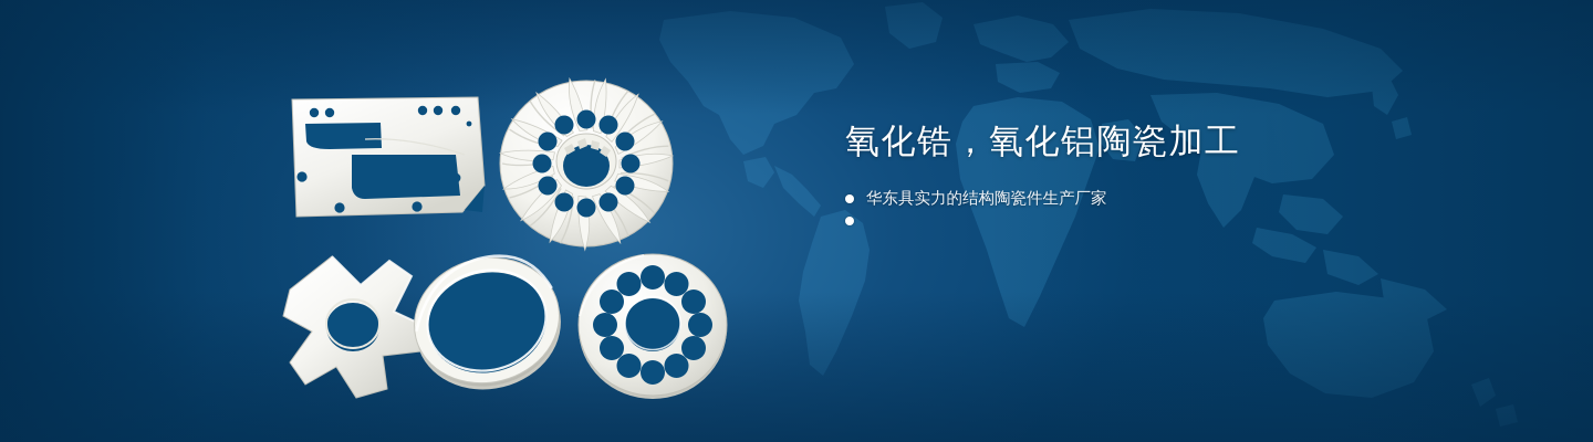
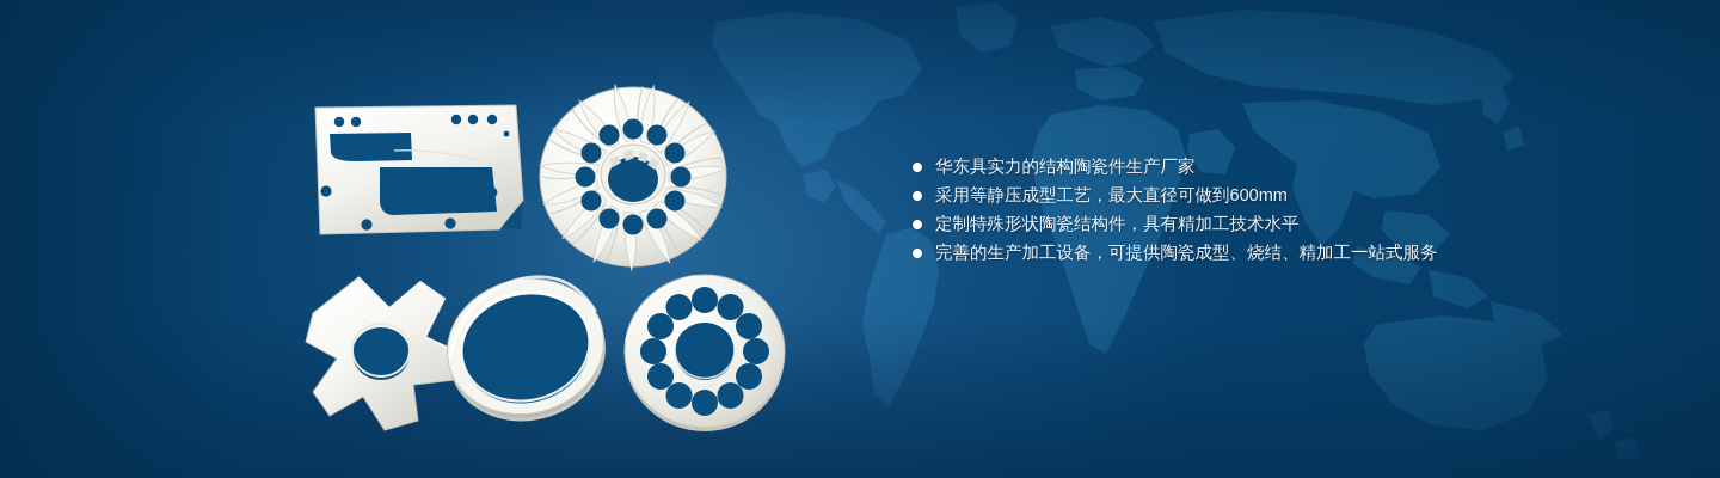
- 氧化锆，氧化铝陶瓷加工
  华东具实力的结构陶瓷件生产厂家
+ 采用等静压成型工艺，最大直径可做到600mm
+ 定制特殊形状陶瓷结构件，具有精加工技术水平
+ 完善的生产加工设备，可提供陶瓷成型、烧结、精加工一站式服务
